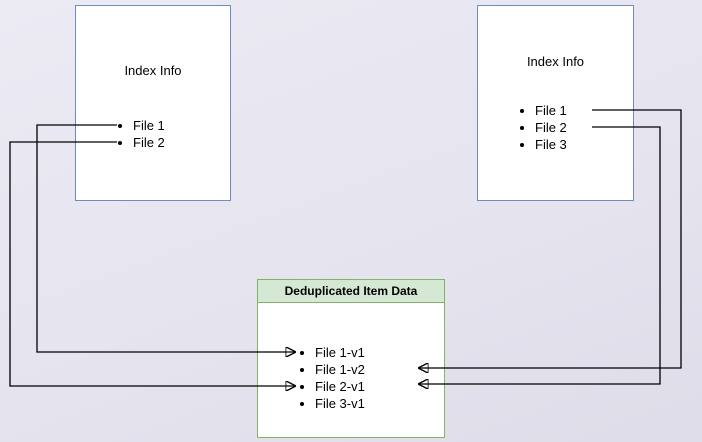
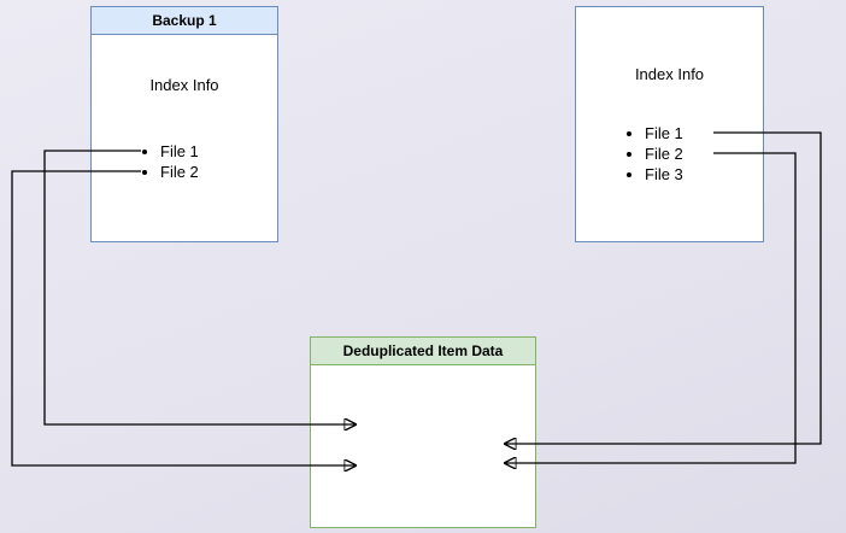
+ Backup 1
  Index Info
  File 1
  File 2
  Index Info
  File 1
  File 2
  File 3
  Deduplicated Item Data
- File 1-v1
- File 1-v2
- File 2-v1
- File 3-v1
